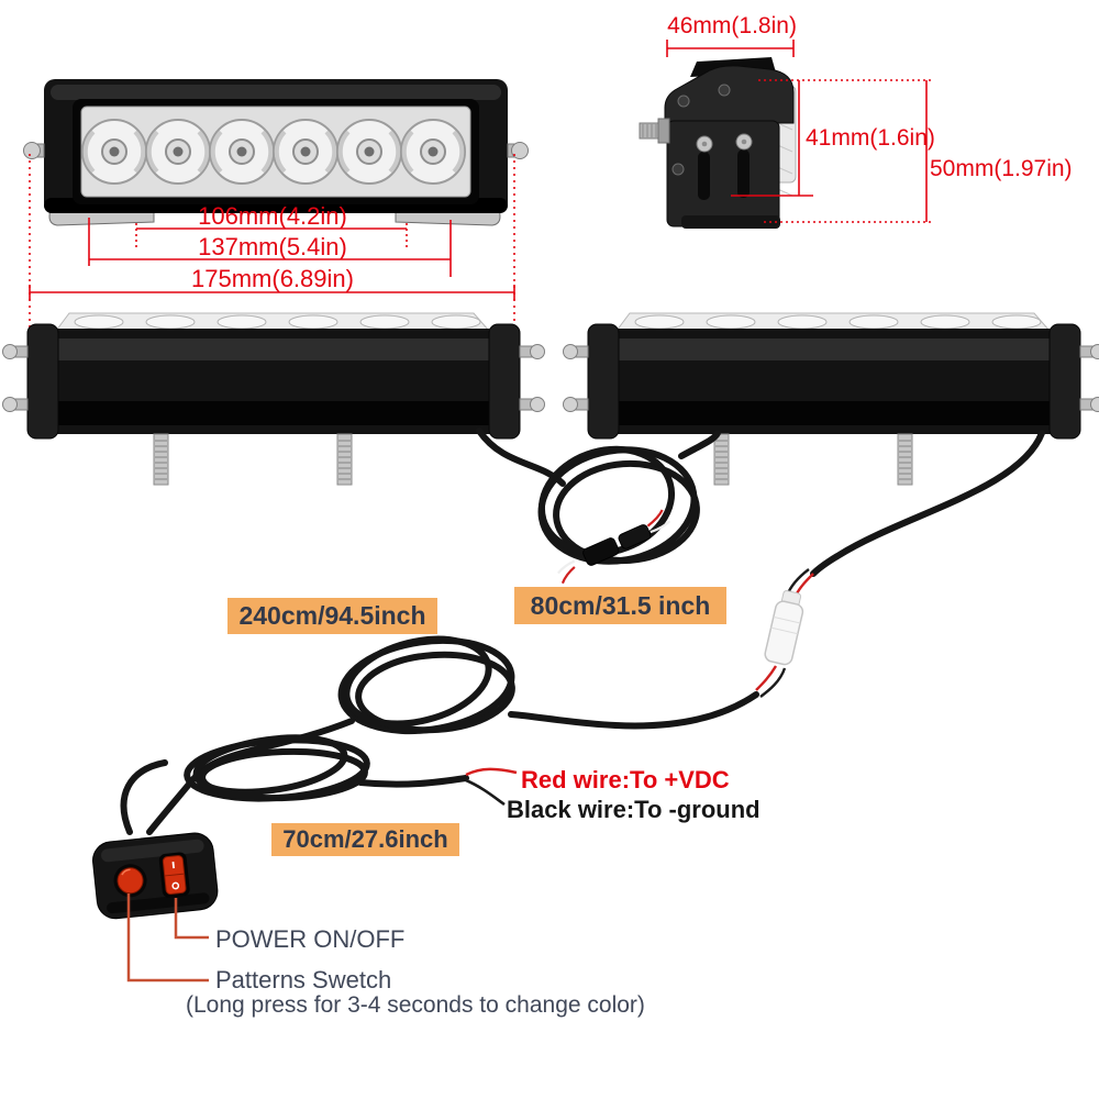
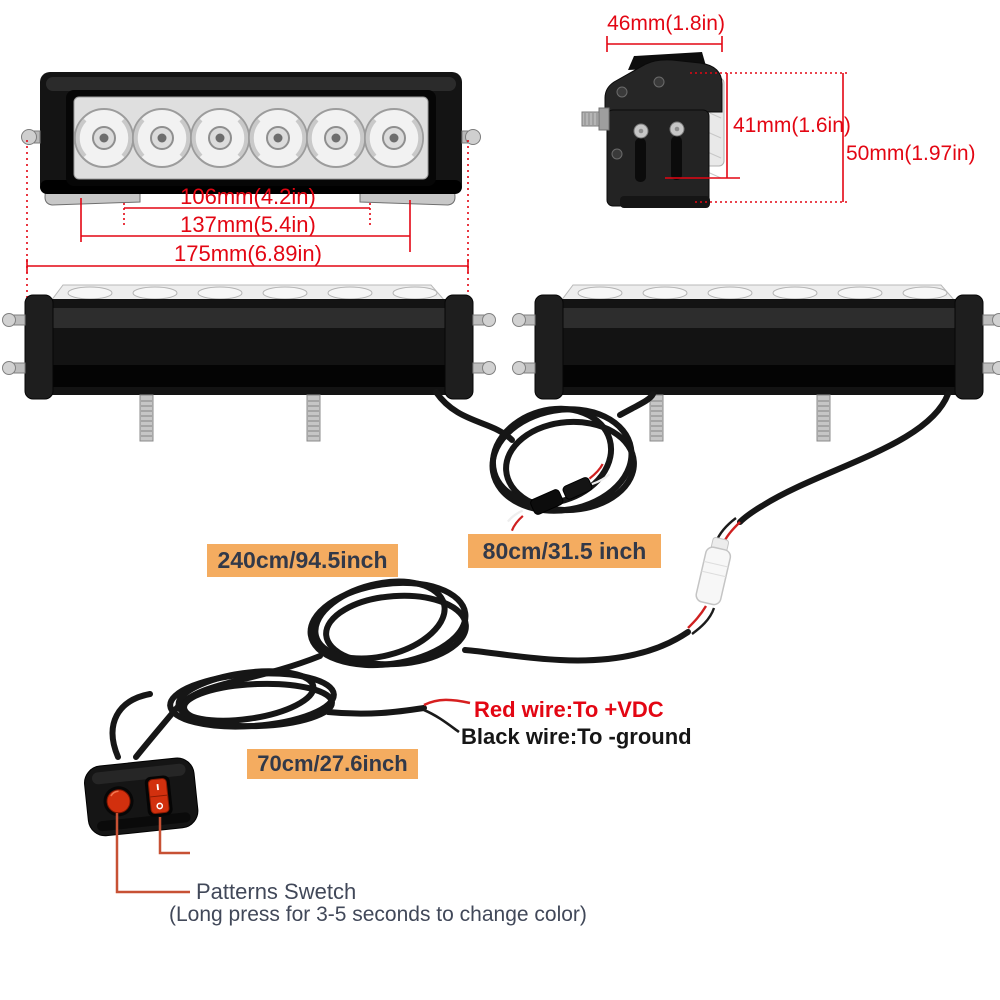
  46mm(1.8in)
  41mm(1.6in)
  50mm(1.97in)
  106mm(4.2in)
  137mm(5.4in)
  175mm(6.89in)
  240cm/94.5inch
  80cm/31.5 inch
  70cm/27.6inch
  Red wire:To +VDC
  Black wire:To -ground
- POWER ON/OFF
  Patterns Swetch
- (Long press for 3-4 seconds to change color)
+ (Long press for 3-5 seconds to change color)
